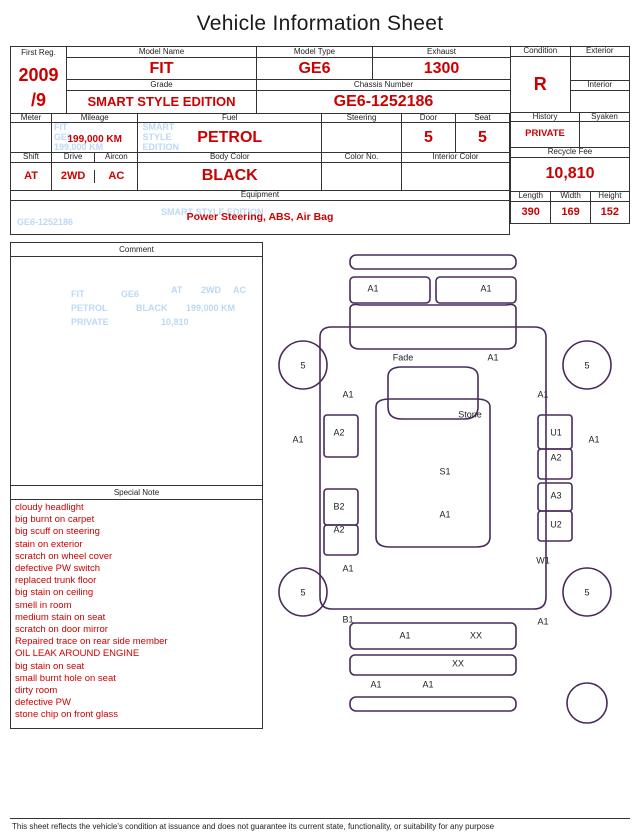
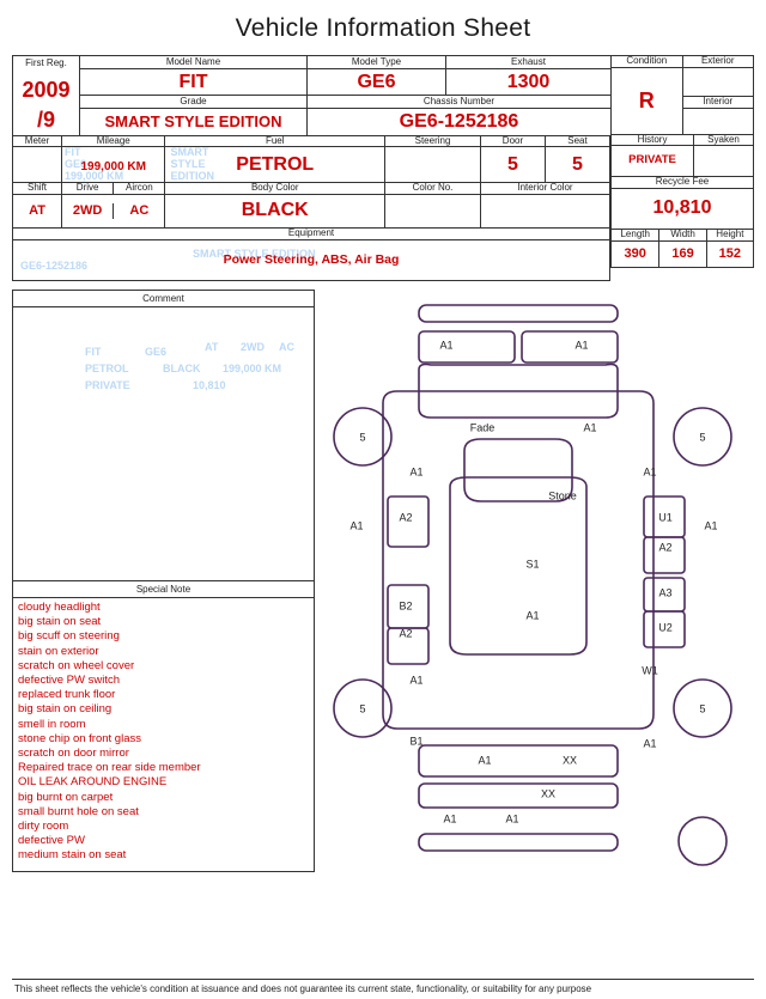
  Vehicle Information Sheet
  First Reg. 2009 /9	Model Name	Model Type	Exhaust
  FIT	GE6	1300
  Grade	Chassis Number
  SMART STYLE EDITION	GE6-1252186
  Meter	Mileage	Fuel	Steering	Door	Seat
  	FIT GE6 199,000 KM 199,000 KM	SMART STYLE EDITION PETROL		5	5
  Shift
  Drive	Aircon
  		Body Color	Color No.	Interior Color
  AT
  2WD	AC
  		BLACK
  Equipment
  GE6-1252186 SMART STYLE EDITION Power Steering, ABS, Air Bag
  Condition	Exterior
  R
  Interior
  History	Syaken
  PRIVATE
  Recycle Fee
  10,810
  Length	Width	Height
  390	169	152
  Comment
  FIT
  GE6
  AT
  2WD
  AC
  PETROL
  BLACK
  199,000 KM
  PRIVATE
  10,810
  Special Note
  cloudy headlight
- big burnt on carpet
+ big stain on seat
  big scuff on steering
  stain on exterior
  scratch on wheel cover
  defective PW switch
  replaced trunk floor
  big stain on ceiling
  smell in room
- medium stain on seat
+ stone chip on front glass
  scratch on door mirror
  Repaired trace on rear side member
  OIL LEAK AROUND ENGINE
- big stain on seat
+ big burnt on carpet
  small burnt hole on seat
  dirty room
  defective PW
- stone chip on front glass
+ medium stain on seat
  A1
  A1
  Fade
  A1
  A1
  A1
  Stone
  A2
  A1
  U1
  A1
  A2
  S1
  A3
  B2
  A1
  U2
  A2
  W1
  A1
  B1
  A1
  A1
  XX
  XX
  A1
  A1
  5
  5
  5
  5
  This sheet reflects the vehicle's condition at issuance and does not guarantee its current state, functionality, or suitability for any purpose
